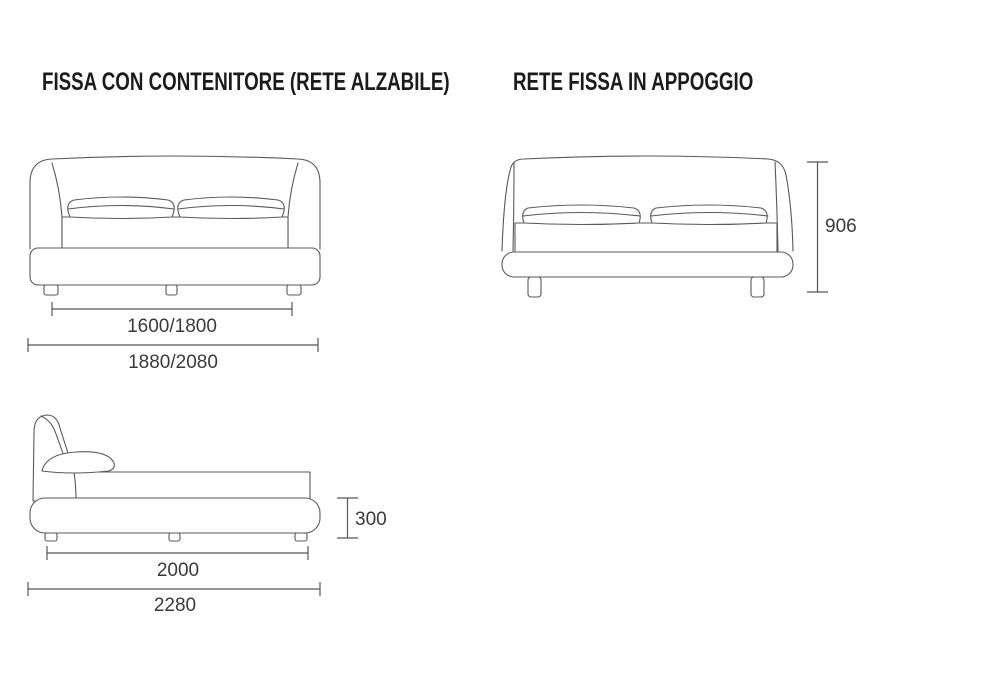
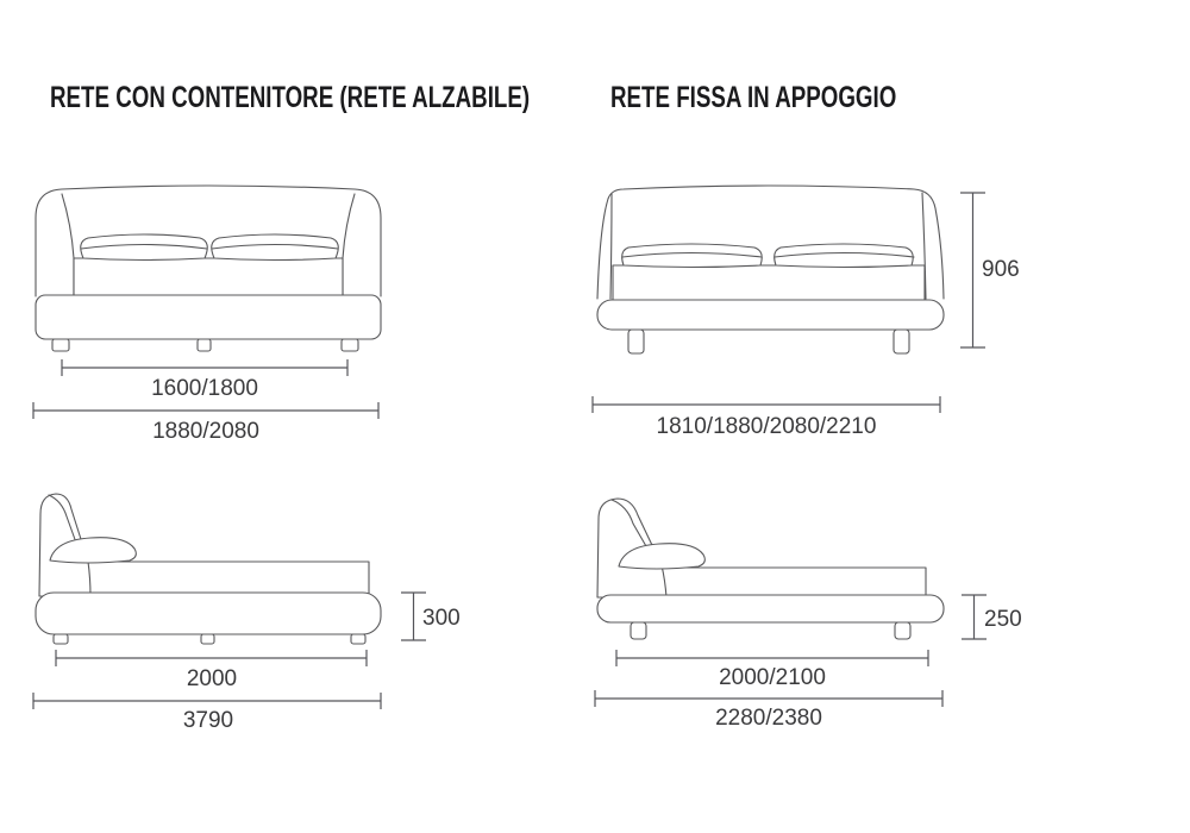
- FISSA CON CONTENITORE (RETE ALZABILE)
+ RETE CON CONTENITORE (RETE ALZABILE)
  RETE FISSA IN APPOGGIO
  1600/1800
  1880/2080
  906
+ 1810/1880/2080/2210
  300
  2000
- 2280
+ 3790
+ 250
+ 2000/2100
+ 2280/2380
